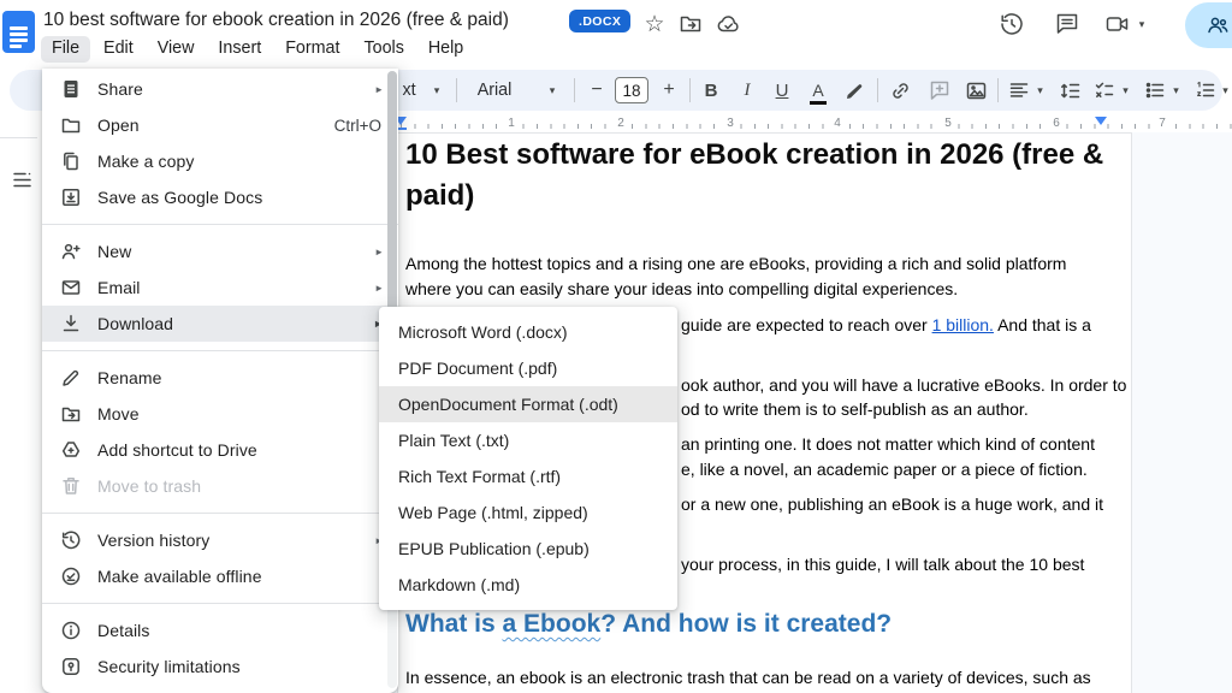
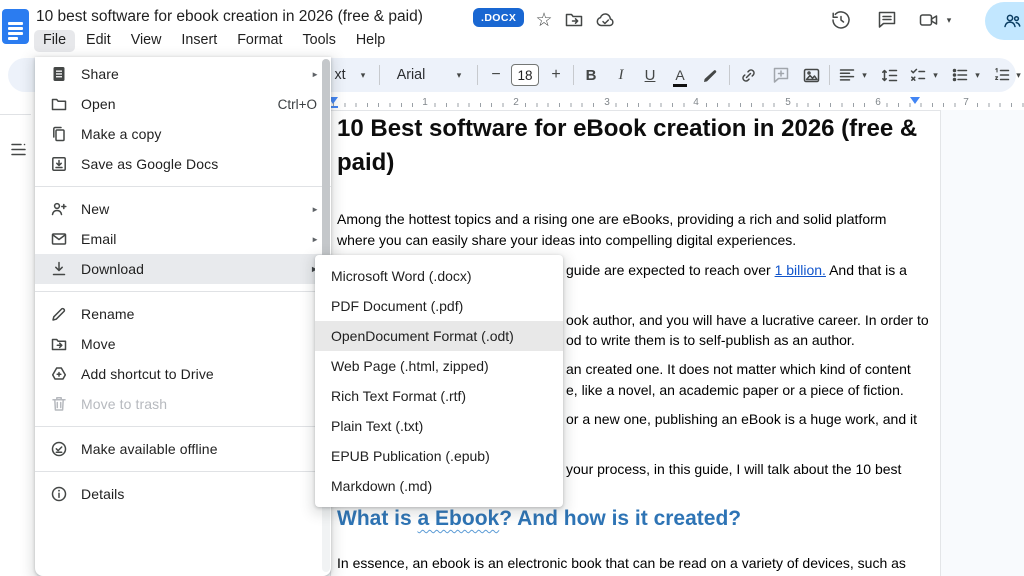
  10 Best software for eBook creation in 2026 (free & paid)
  Among the hottest topics and a rising one are eBooks, providing a rich and solid platform where you can easily share your ideas into compelling digital experiences.
  guide are expected to reach over 1 billion. And that is a
- ook author, and you will have a lucrative eBooks. In order to
+ ook author, and you will have a lucrative career. In order to
  od to write them is to self-publish as an author.
- an printing one. It does not matter which kind of content
+ an created one. It does not matter which kind of content
  e, like a novel, an academic paper or a piece of fiction.
  or a new one, publishing an eBook is a huge work, and it
  your process, in this guide, I will talk about the 10 best
  What is a Ebook? And how is it created?
- In essence, an ebook is an electronic trash that can be read on a variety of devices, such as
+ In essence, an ebook is an electronic book that can be read on a variety of devices, such as
  1
  2
  3
  4
  5
  6
  7
  10 best software for ebook creation in 2026 (free & paid)
  .DOCX
  ☆
  ▾
  File
  Edit
  View
  Insert
  Format
  Tools
  Help
  xt
  ▾
  Arial
  ▾
  −
  18
  +
  B
  I
  U
  A
  ▾
  ▾
  ▾
  ▾
  Share
  ►
  Open
  Ctrl+O
  Make a copy
  Save as Google Docs
  New
  ►
  Email
  ►
  Download
  Rename
  Move
  Add shortcut to Drive
  Move to trash
- Version history
  Make available offline
  Details
- Security limitations
  Microsoft Word (.docx)
  PDF Document (.pdf)
  OpenDocument Format (.odt)
- Plain Text (.txt)
+ Web Page (.html, zipped)
  Rich Text Format (.rtf)
- Web Page (.html, zipped)
+ Plain Text (.txt)
  EPUB Publication (.epub)
  Markdown (.md)
